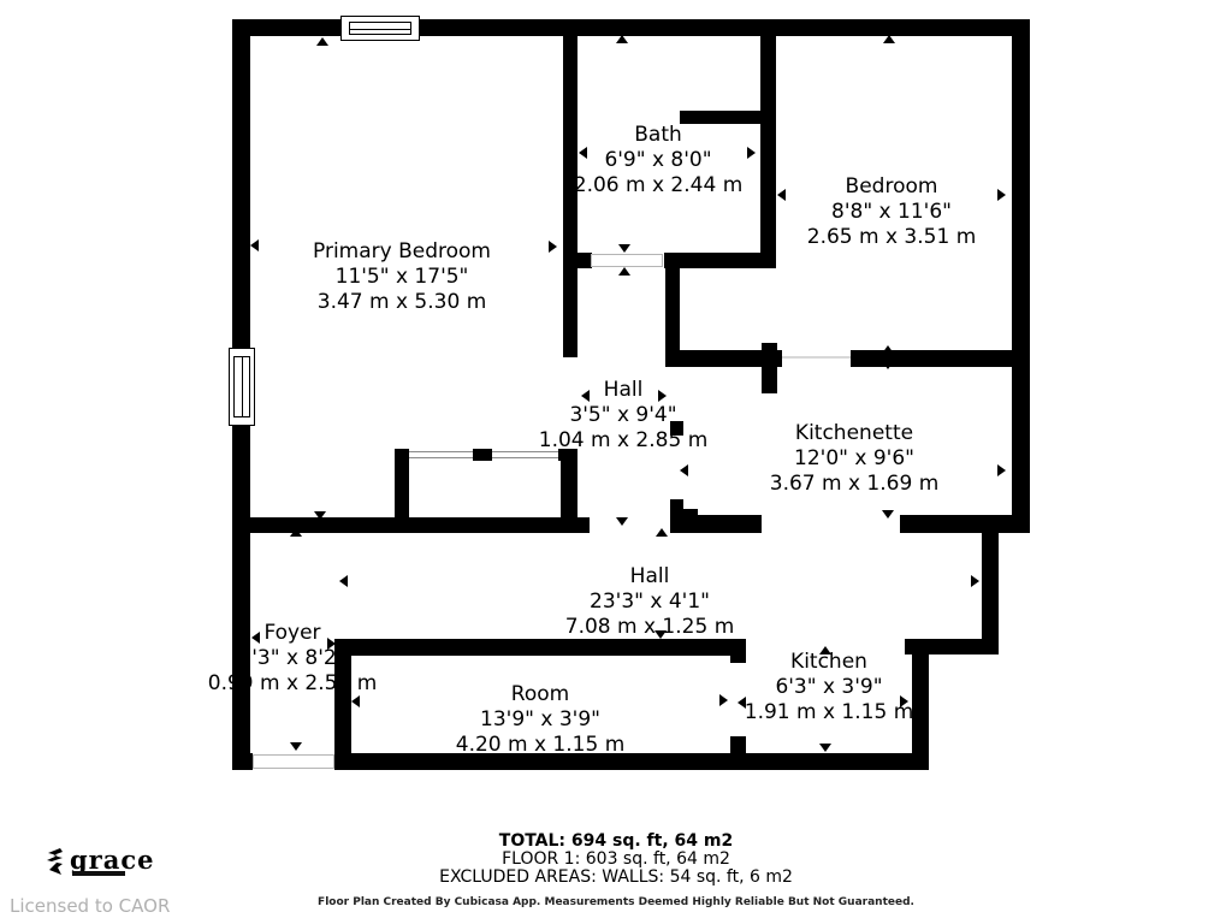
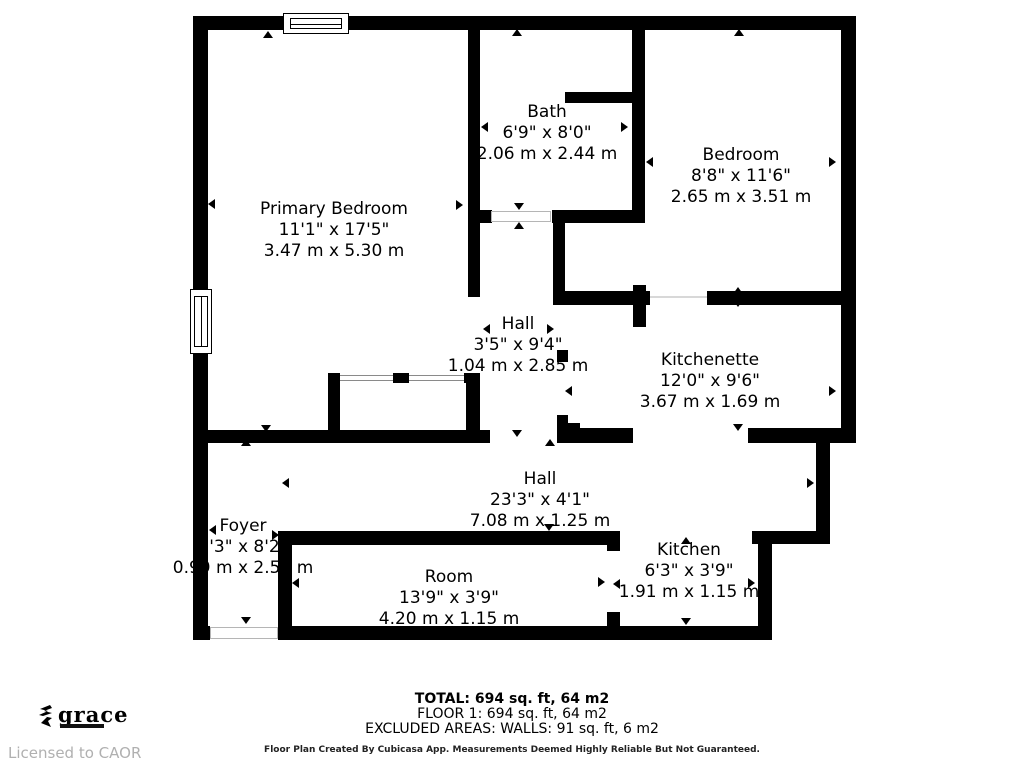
  Primary Bedroom
- 11'5" x 17'5"
+ 11'1" x 17'5"
  3.47 m x 5.30 m
  Bath
  6'9" x 8'0"
  2.06 m x 2.44 m
  Bedroom
  8'8" x 11'6"
  2.65 m x 3.51 m
  Hall
  3'5" x 9'4"
  1.04 m x 2.85 m
  Kitchenette
  12'0" x 9'6"
  3.67 m x 1.69 m
  Hall
  23'3" x 4'1"
  7.08 m x 1.25 m
  Foyer
  '3" x 8'2
  0. m x 2.5 m
  Room
  13'9" x 3'9"
  4.20 m x 1.15 m
  Kitchen
  6'3" x 3'9"
  1.91 m x 1.15 m
  TOTAL: 694 sq. ft, 64 m2
- FLOOR 1: 603 sq. ft, 64 m2
+ FLOOR 1: 694 sq. ft, 64 m2
- EXCLUDED AREAS: WALLS: 54 sq. ft, 6 m2
+ EXCLUDED AREAS: WALLS: 91 sq. ft, 6 m2
  Floor Plan Created By Cubicasa App. Measurements Deemed Highly Reliable But Not Guaranteed.
  grace
  Licensed to CAOR
